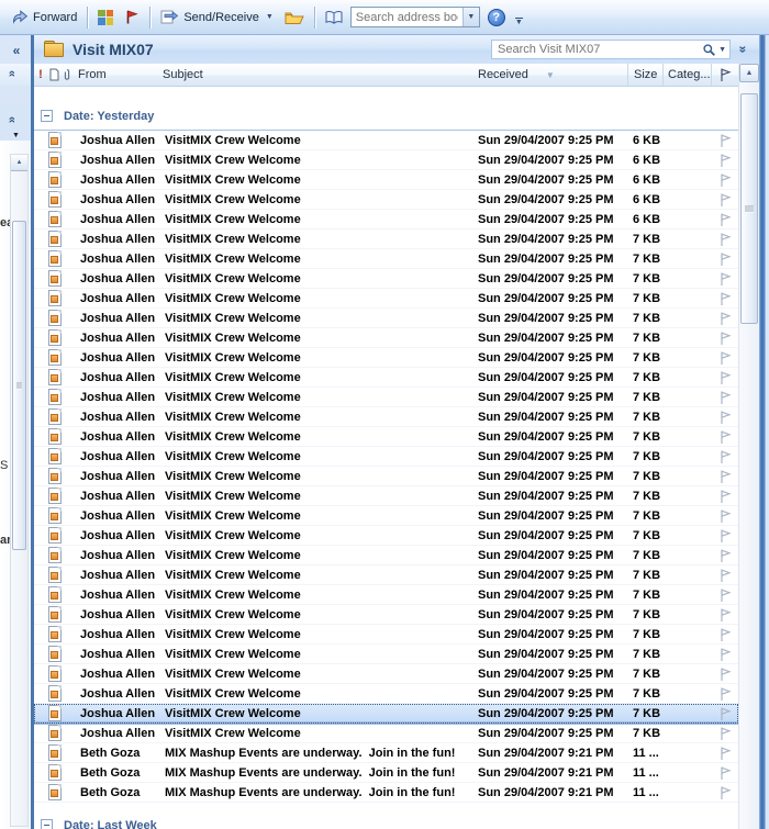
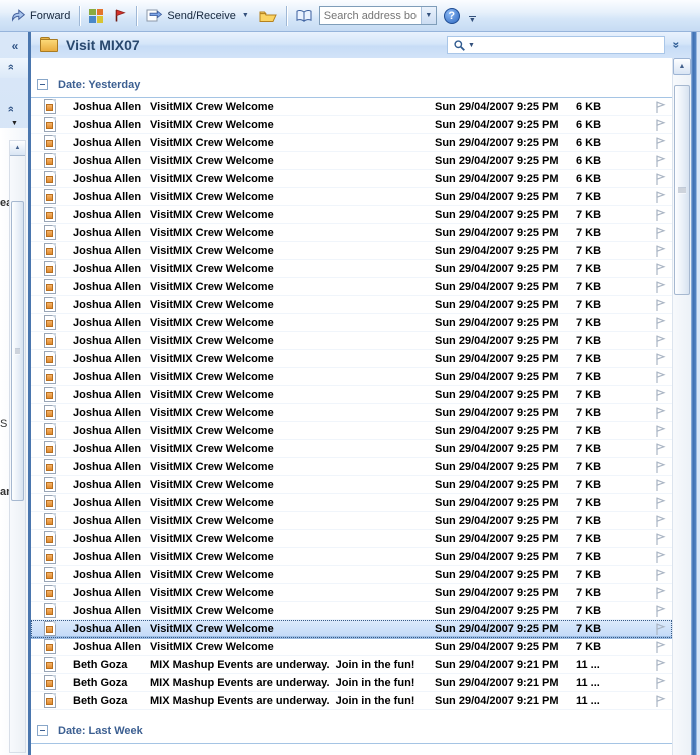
  Forward
  Send/Receive
  Search address bo
  ?
  «
  S
  Visit MIX07
- Search Visit MIX07
- !
- From
- Subject
- Received
- ▼
- Size
- Categ...
  Date: Yesterday
  Joshua Allen
  VisitMIX Crew Welcome
  Sun 29/04/2007 9:25 PM
  6 KB
  Joshua Allen
  VisitMIX Crew Welcome
  Sun 29/04/2007 9:25 PM
  6 KB
  Joshua Allen
  VisitMIX Crew Welcome
  Sun 29/04/2007 9:25 PM
  6 KB
  Joshua Allen
  VisitMIX Crew Welcome
  Sun 29/04/2007 9:25 PM
  6 KB
  Joshua Allen
  VisitMIX Crew Welcome
  Sun 29/04/2007 9:25 PM
  6 KB
  Joshua Allen
  VisitMIX Crew Welcome
  Sun 29/04/2007 9:25 PM
  7 KB
  Joshua Allen
  VisitMIX Crew Welcome
  Sun 29/04/2007 9:25 PM
  7 KB
  Joshua Allen
  VisitMIX Crew Welcome
  Sun 29/04/2007 9:25 PM
  7 KB
  Joshua Allen
  VisitMIX Crew Welcome
  Sun 29/04/2007 9:25 PM
  7 KB
  Joshua Allen
  VisitMIX Crew Welcome
  Sun 29/04/2007 9:25 PM
  7 KB
  Joshua Allen
  VisitMIX Crew Welcome
  Sun 29/04/2007 9:25 PM
  7 KB
  Joshua Allen
  VisitMIX Crew Welcome
  Sun 29/04/2007 9:25 PM
  7 KB
  Joshua Allen
  VisitMIX Crew Welcome
  Sun 29/04/2007 9:25 PM
  7 KB
  Joshua Allen
  VisitMIX Crew Welcome
  Sun 29/04/2007 9:25 PM
  7 KB
  Joshua Allen
  VisitMIX Crew Welcome
  Sun 29/04/2007 9:25 PM
  7 KB
  Joshua Allen
  VisitMIX Crew Welcome
  Sun 29/04/2007 9:25 PM
  7 KB
  Joshua Allen
  VisitMIX Crew Welcome
  Sun 29/04/2007 9:25 PM
  7 KB
  Joshua Allen
  VisitMIX Crew Welcome
  Sun 29/04/2007 9:25 PM
  7 KB
  Joshua Allen
  VisitMIX Crew Welcome
  Sun 29/04/2007 9:25 PM
  7 KB
  Joshua Allen
  VisitMIX Crew Welcome
  Sun 29/04/2007 9:25 PM
  7 KB
  Joshua Allen
  VisitMIX Crew Welcome
  Sun 29/04/2007 9:25 PM
  7 KB
  Joshua Allen
  VisitMIX Crew Welcome
  Sun 29/04/2007 9:25 PM
  7 KB
  Joshua Allen
  VisitMIX Crew Welcome
  Sun 29/04/2007 9:25 PM
  7 KB
  Joshua Allen
  VisitMIX Crew Welcome
  Sun 29/04/2007 9:25 PM
  7 KB
  Joshua Allen
  VisitMIX Crew Welcome
  Sun 29/04/2007 9:25 PM
  7 KB
  Joshua Allen
  VisitMIX Crew Welcome
  Sun 29/04/2007 9:25 PM
  7 KB
  Joshua Allen
  VisitMIX Crew Welcome
  Sun 29/04/2007 9:25 PM
  7 KB
  Joshua Allen
  VisitMIX Crew Welcome
  Sun 29/04/2007 9:25 PM
  7 KB
  Joshua Allen
  VisitMIX Crew Welcome
  Sun 29/04/2007 9:25 PM
  7 KB
  Joshua Allen
  VisitMIX Crew Welcome
  Sun 29/04/2007 9:25 PM
  7 KB
  Joshua Allen
  VisitMIX Crew Welcome
  Sun 29/04/2007 9:25 PM
  7 KB
  Beth Goza
  MIX Mashup Events are underway. Join in the fun!
  Sun 29/04/2007 9:21 PM
  11 ...
  Beth Goza
  MIX Mashup Events are underway. Join in the fun!
  Sun 29/04/2007 9:21 PM
  11 ...
  Beth Goza
  MIX Mashup Events are underway. Join in the fun!
  Sun 29/04/2007 9:21 PM
  11 ...
  Date: Last Week
